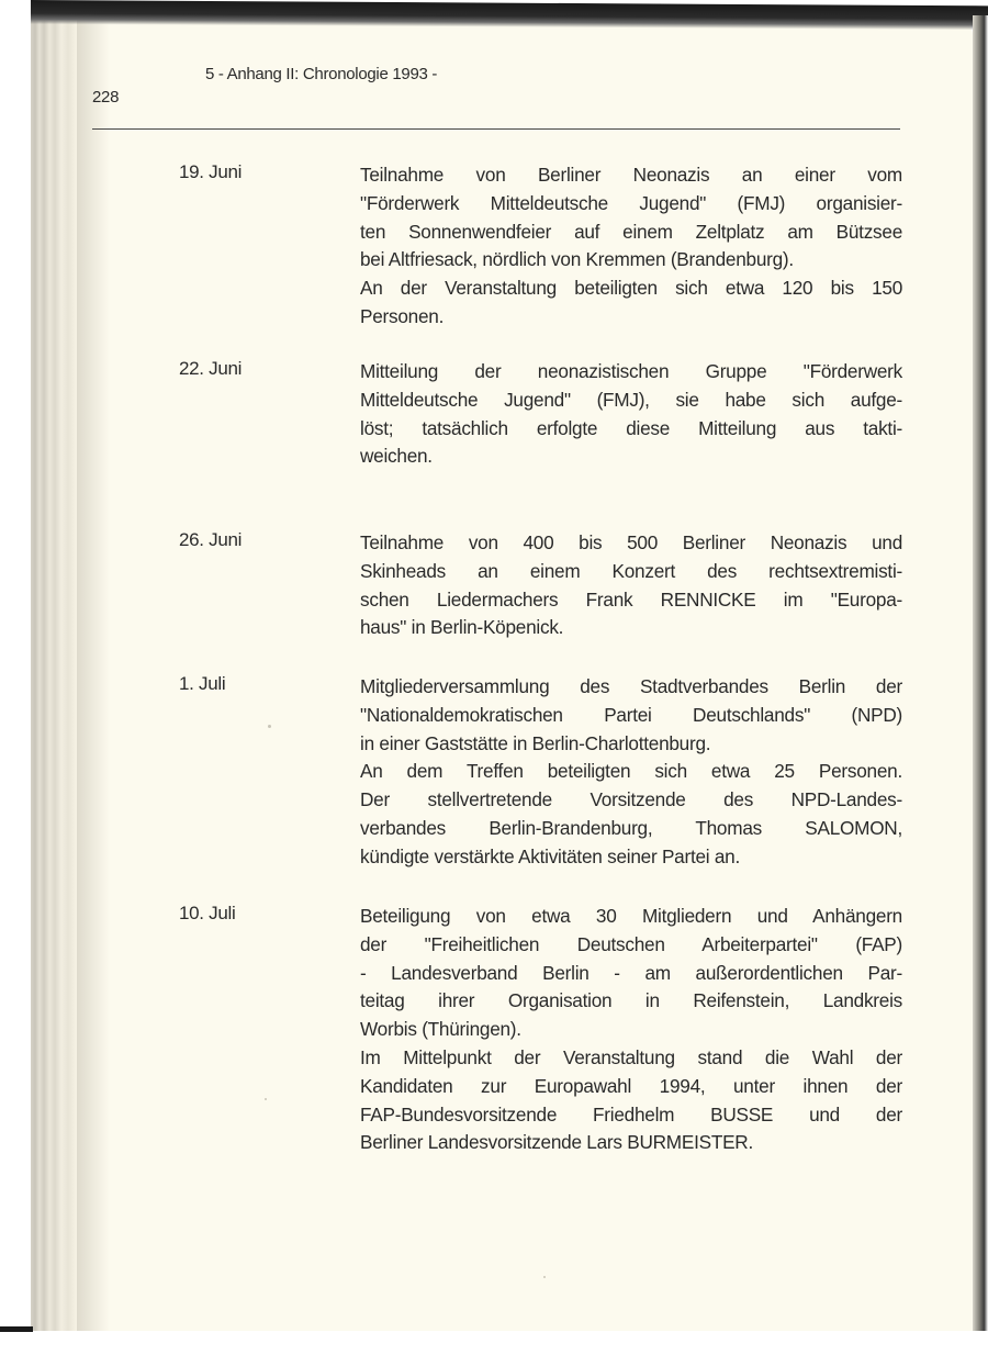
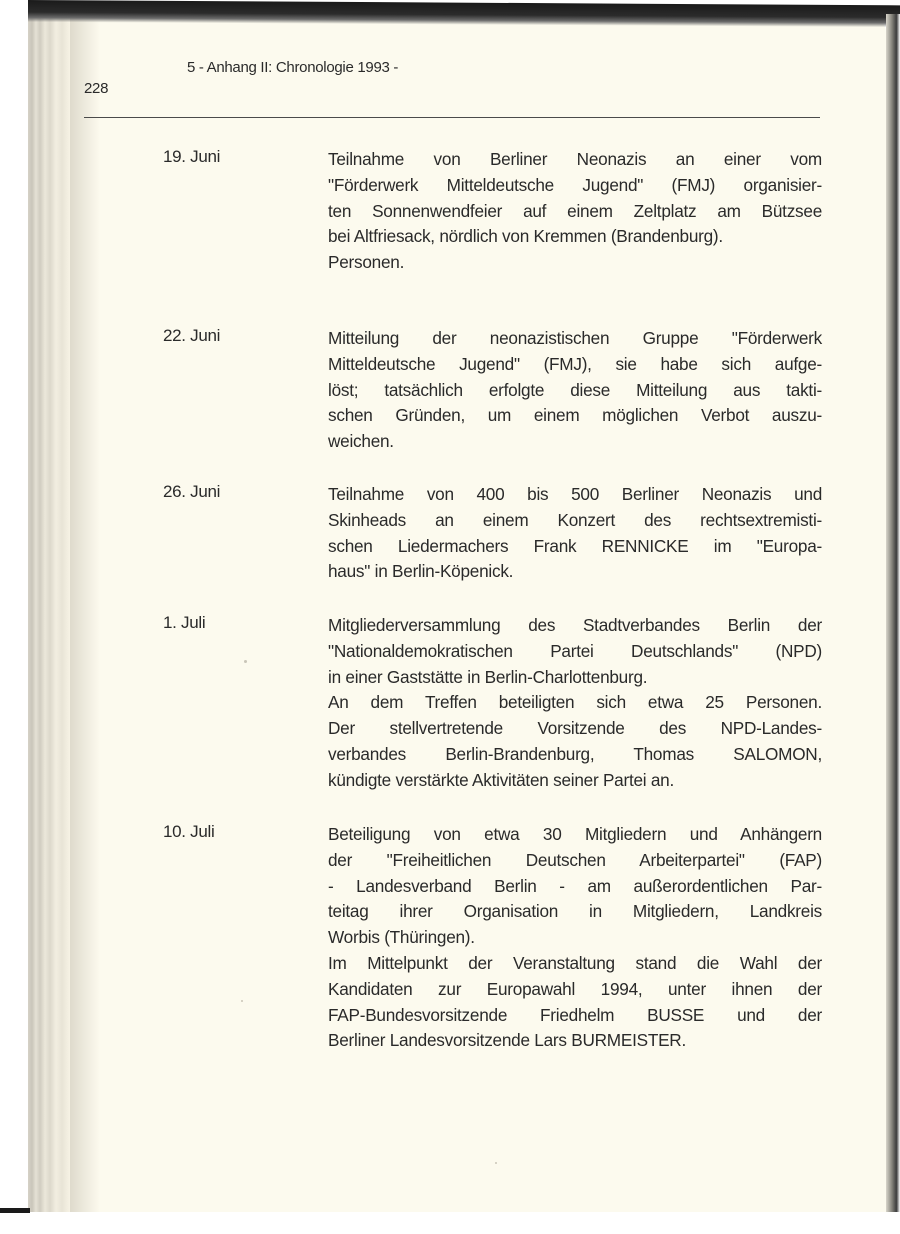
  5 - Anhang II: Chronologie 1993 -
  228
  19. Juni
  Teilnahme von Berliner Neonazis an einer vom
  "Förderwerk Mitteldeutsche Jugend" (FMJ) organisier-
  ten Sonnenwendfeier auf einem Zeltplatz am Bützsee
  bei Altfriesack, nördlich von Kremmen (Brandenburg).
- An der Veranstaltung beteiligten sich etwa 120 bis 150
  Personen.
  22. Juni
  Mitteilung der neonazistischen Gruppe "Förderwerk
  Mitteldeutsche Jugend" (FMJ), sie habe sich aufge-
  löst; tatsächlich erfolgte diese Mitteilung aus takti-
+ schen Gründen, um einem möglichen Verbot auszu-
  weichen.
  26. Juni
  Teilnahme von 400 bis 500 Berliner Neonazis und
  Skinheads an einem Konzert des rechtsextremisti-
  schen Liedermachers Frank RENNICKE im "Europa-
  haus" in Berlin-Köpenick.
  1. Juli
  Mitgliederversammlung des Stadtverbandes Berlin der
  "Nationaldemokratischen Partei Deutschlands" (NPD)
  in einer Gaststätte in Berlin-Charlottenburg.
  An dem Treffen beteiligten sich etwa 25 Personen.
  Der stellvertretende Vorsitzende des NPD-Landes-
  verbandes Berlin-Brandenburg, Thomas SALOMON,
  kündigte verstärkte Aktivitäten seiner Partei an.
  10. Juli
  Beteiligung von etwa 30 Mitgliedern und Anhängern
  der "Freiheitlichen Deutschen Arbeiterpartei" (FAP)
  - Landesverband Berlin - am außerordentlichen Par-
- teitag ihrer Organisation in Reifenstein, Landkreis
+ teitag ihrer Organisation in Mitgliedern, Landkreis
  Worbis (Thüringen).
  Im Mittelpunkt der Veranstaltung stand die Wahl der
  Kandidaten zur Europawahl 1994, unter ihnen der
  FAP-Bundesvorsitzende Friedhelm BUSSE und der
  Berliner Landesvorsitzende Lars BURMEISTER.
